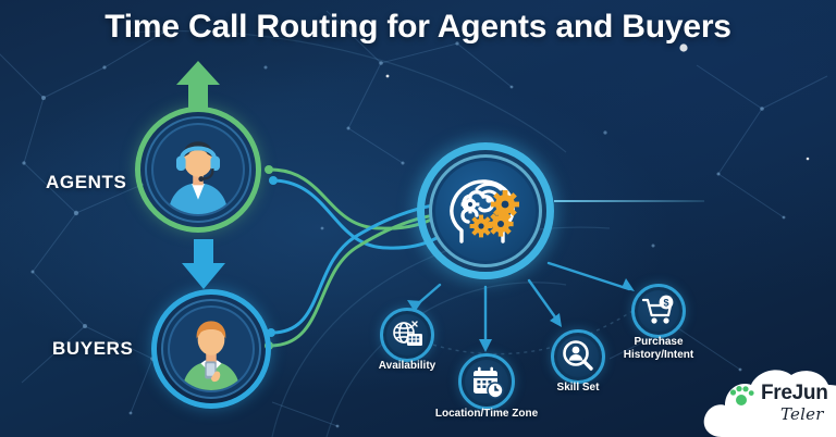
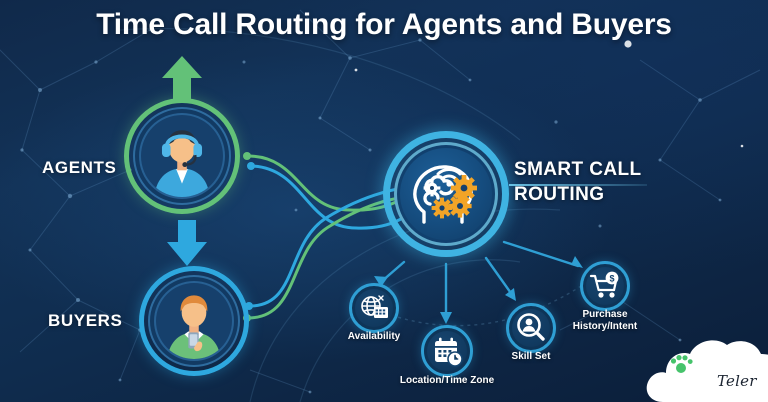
  Time Call Routing for Agents and Buyers
+ SMART CALL
+ ROUTING
  Availability
  Location/Time Zone
  Skill Set
  $
  Purchase
  History/Intent
  AGENTS
  BUYERS
- FreJun
  Teler
